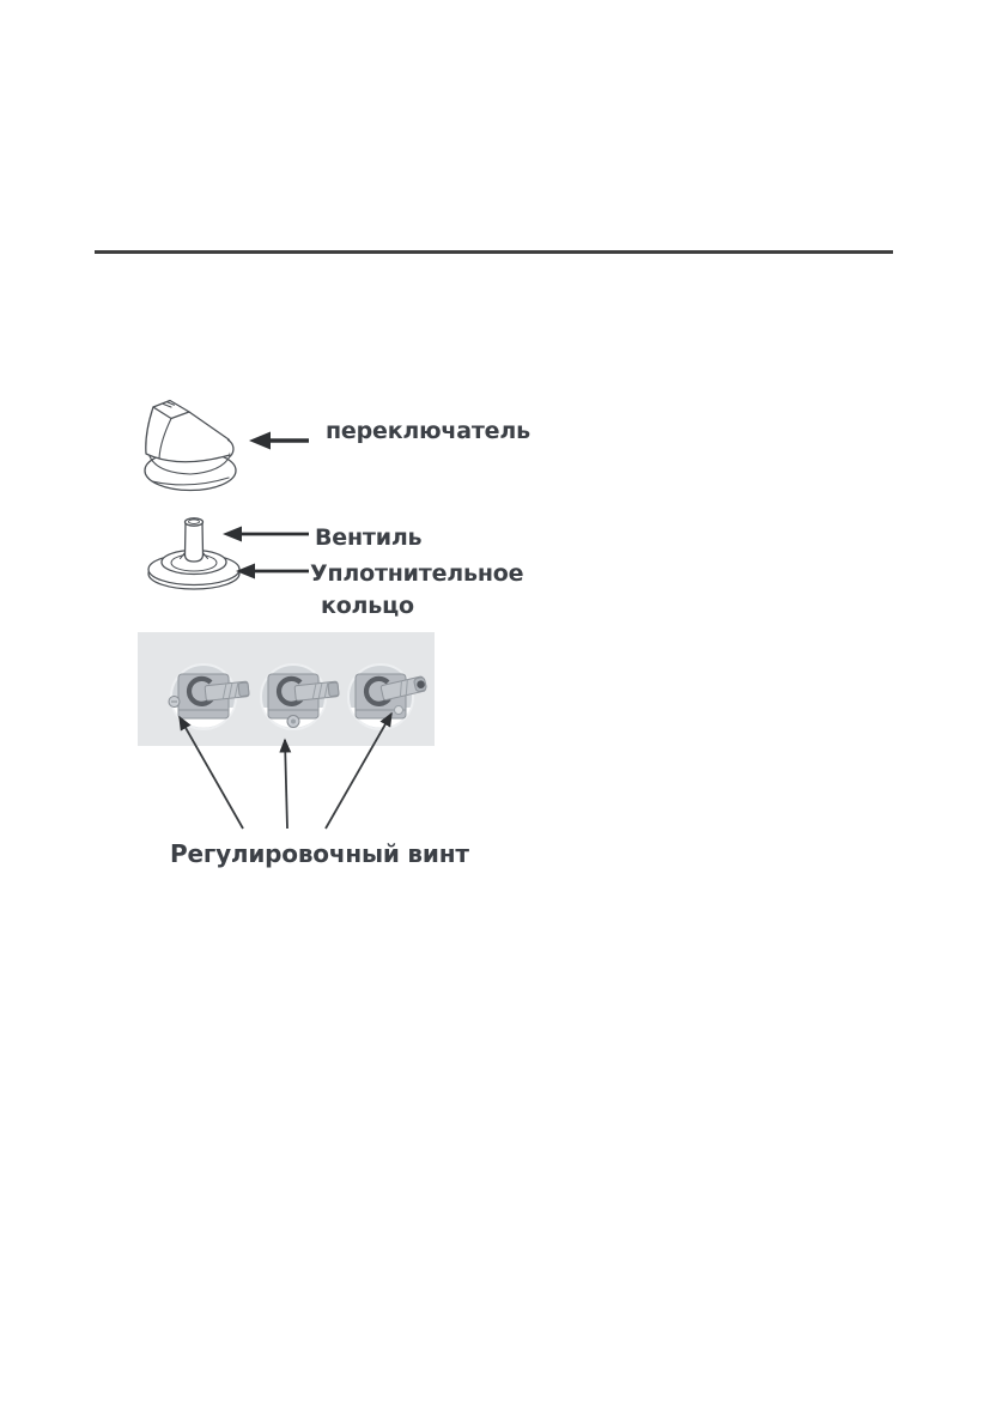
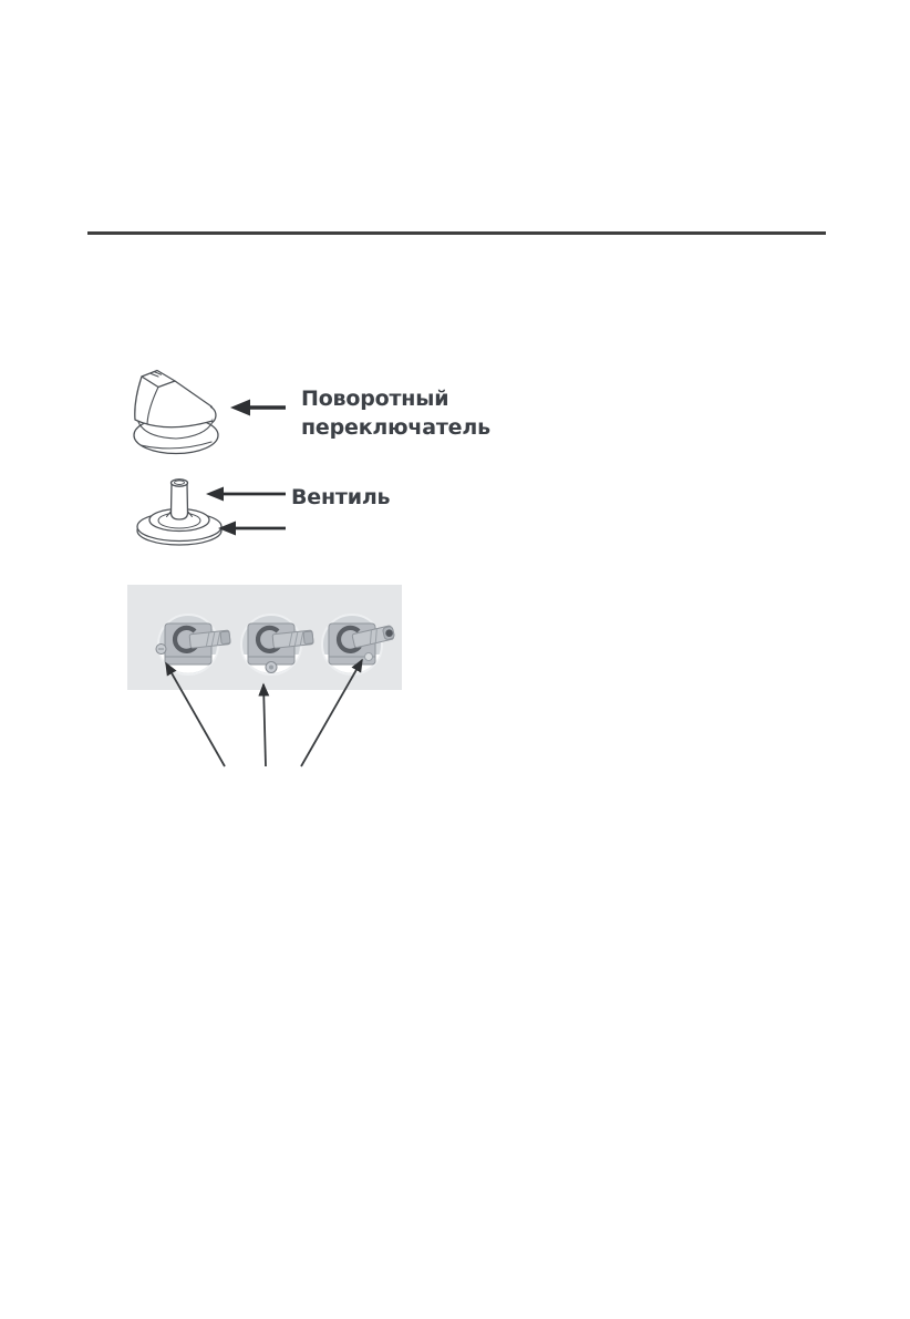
+ Поворотный
  переключатель
  Вентиль
- Уплотнительное
- кольцо
- Регулировочный винт
